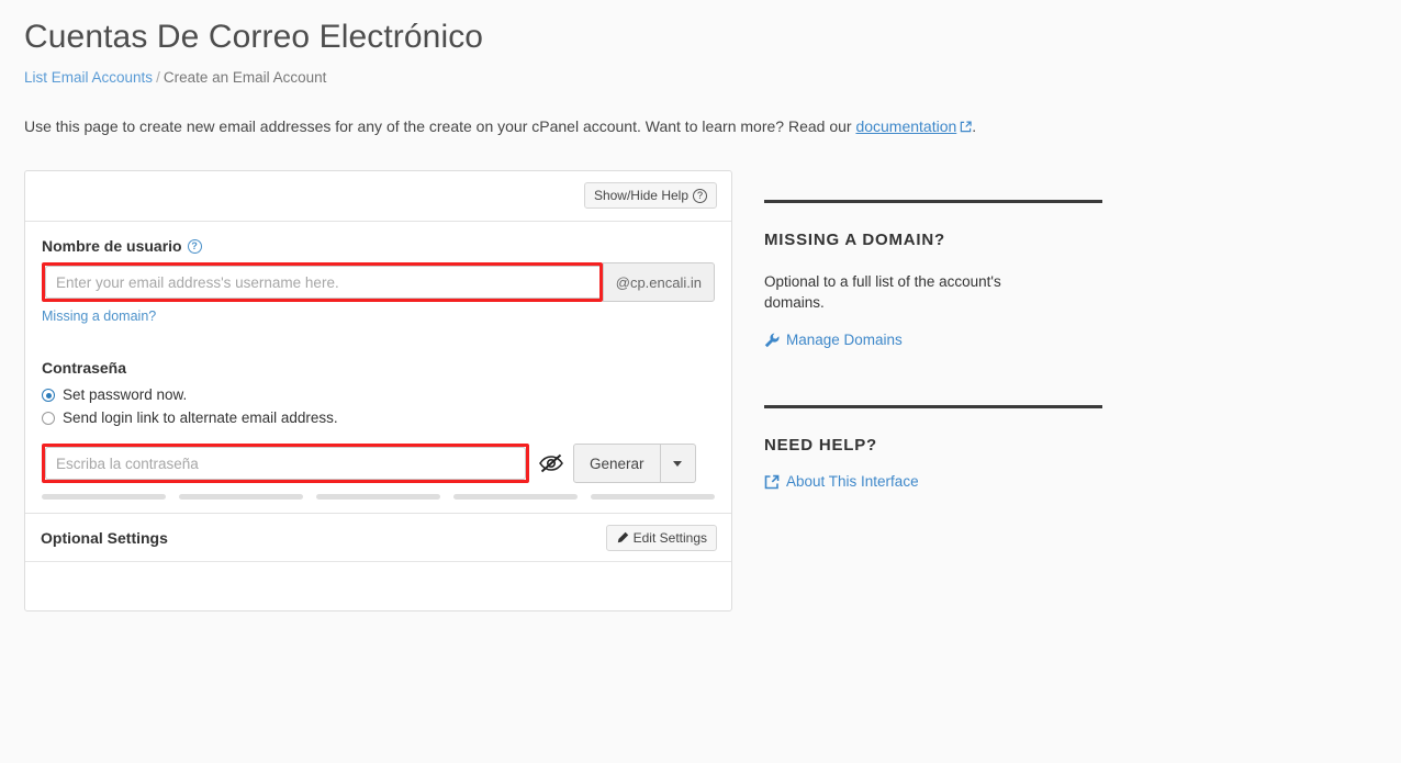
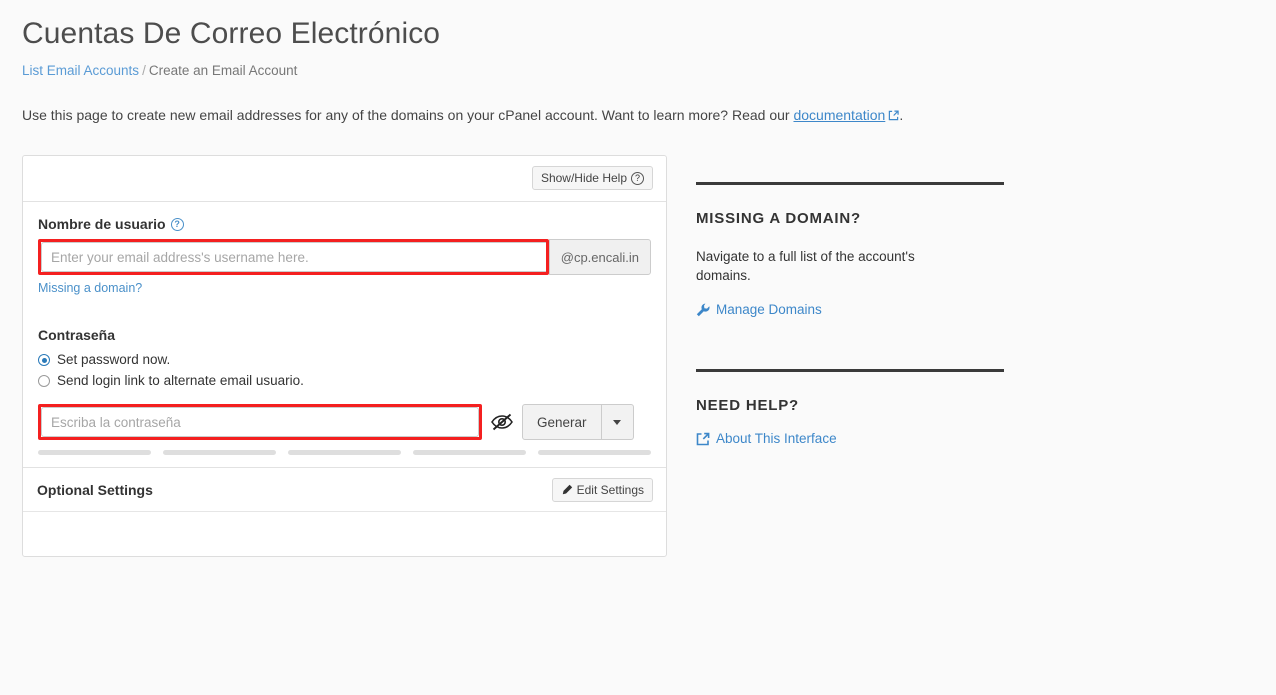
  Cuentas De Correo Electrónico
  List Email Accounts / Create an Email Account
- Use this page to create new email addresses for any of the create on your cPanel account. Want to learn more? Read our documentation .
+ Use this page to create new email addresses for any of the domains on your cPanel account. Want to learn more? Read our documentation .
  Show/Hide Help
  ?
  Nombre de usuario
  ?
  Enter your email address's username here.
  @cp.encali.in
  Missing a domain?
  Contraseña
  Set password now.
- Send login link to alternate email address.
+ Send login link to alternate email usuario.
  Escriba la contraseña
  Generar
  Optional Settings
  Edit Settings
  MISSING A DOMAIN?
- Optional to a full list of the account's domains.
+ Navigate to a full list of the account's domains.
  Manage Domains
  NEED HELP?
  About This Interface
